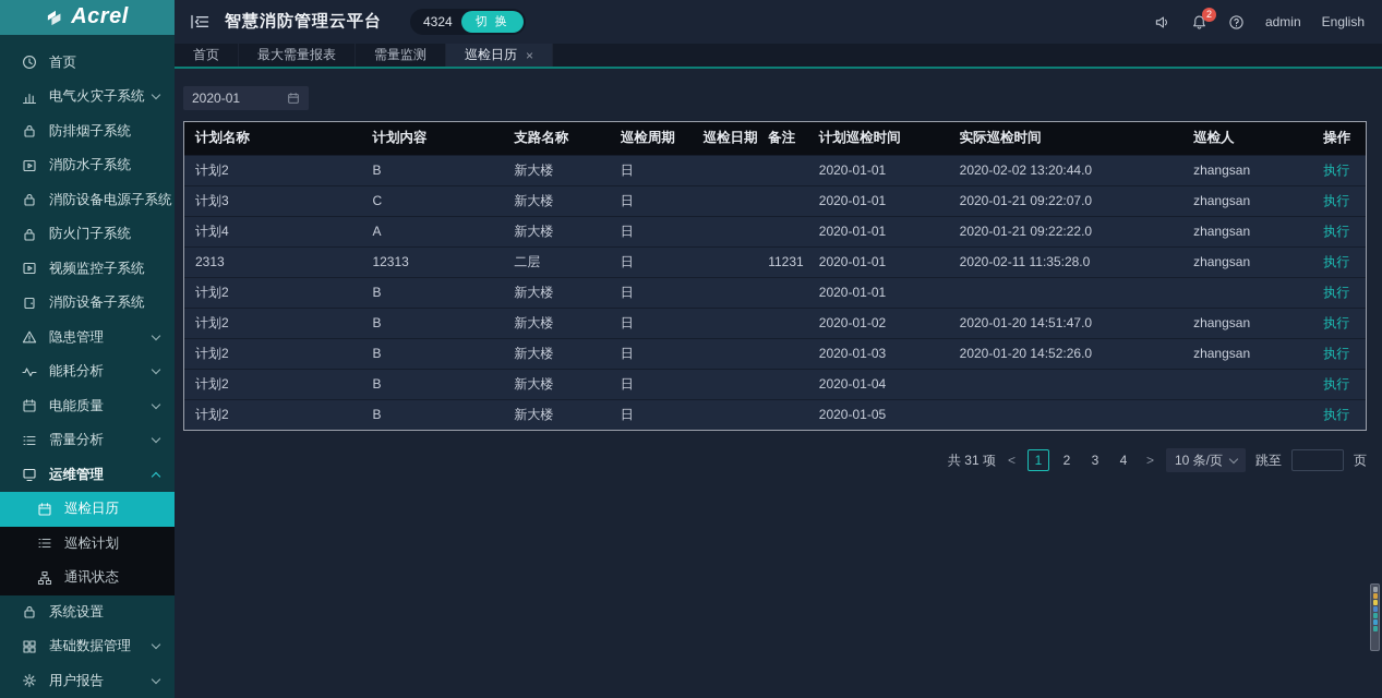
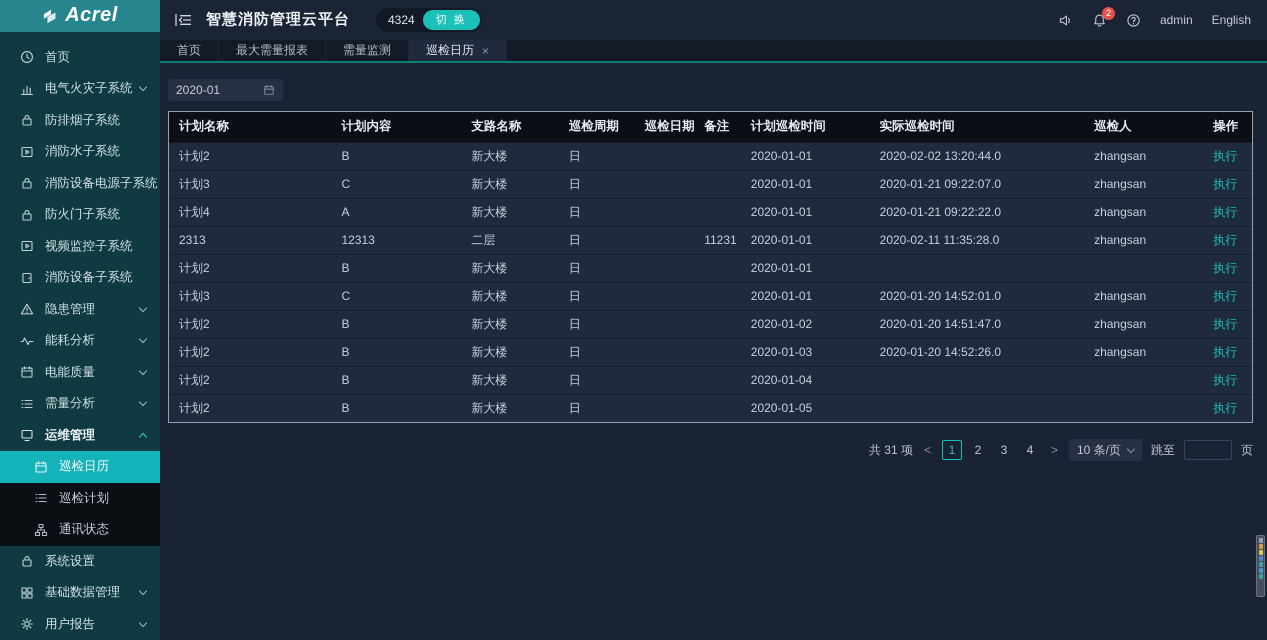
  Acrel
  首页
  电气火灾子系统
  防排烟子系统
  消防水子系统
  消防设备电源子系统
  防火门子系统
  视频监控子系统
  消防设备子系统
  隐患管理
  能耗分析
  电能质量
  需量分析
  运维管理
  巡检日历
  巡检计划
  通讯状态
  系统设置
  基础数据管理
  用户报告
  智慧消防管理云平台
  4324
  切 换
  2
  admin
  English
  首页
  最大需量报表
  需量监测
  巡检日历
  ×
  2020-01
  计划名称	计划内容	支路名称	巡检周期	巡检日期	备注	计划巡检时间	实际巡检时间	巡检人	操作
  计划2	B	新大楼	日			2020-01-01	2020-02-02 13:20:44.0	zhangsan	执行
  计划3	C	新大楼	日			2020-01-01	2020-01-21 09:22:07.0	zhangsan	执行
  计划4	A	新大楼	日			2020-01-01	2020-01-21 09:22:22.0	zhangsan	执行
  2313	12313	二层	日		11231	2020-01-01	2020-02-11 11:35:28.0	zhangsan	执行
  计划2	B	新大楼	日			2020-01-01			执行
+ 计划3	C	新大楼	日			2020-01-01	2020-01-20 14:52:01.0	zhangsan	执行
  计划2	B	新大楼	日			2020-01-02	2020-01-20 14:51:47.0	zhangsan	执行
  计划2	B	新大楼	日			2020-01-03	2020-01-20 14:52:26.0	zhangsan	执行
  计划2	B	新大楼	日			2020-01-04			执行
  计划2	B	新大楼	日			2020-01-05			执行
  共 31 项
  <
  1
  2
  3
  4
  >
  10 条/页
  跳至
  页
